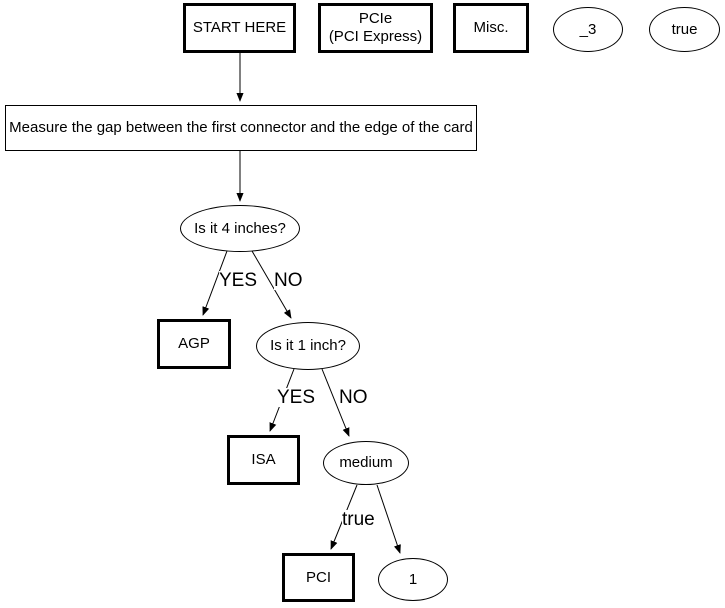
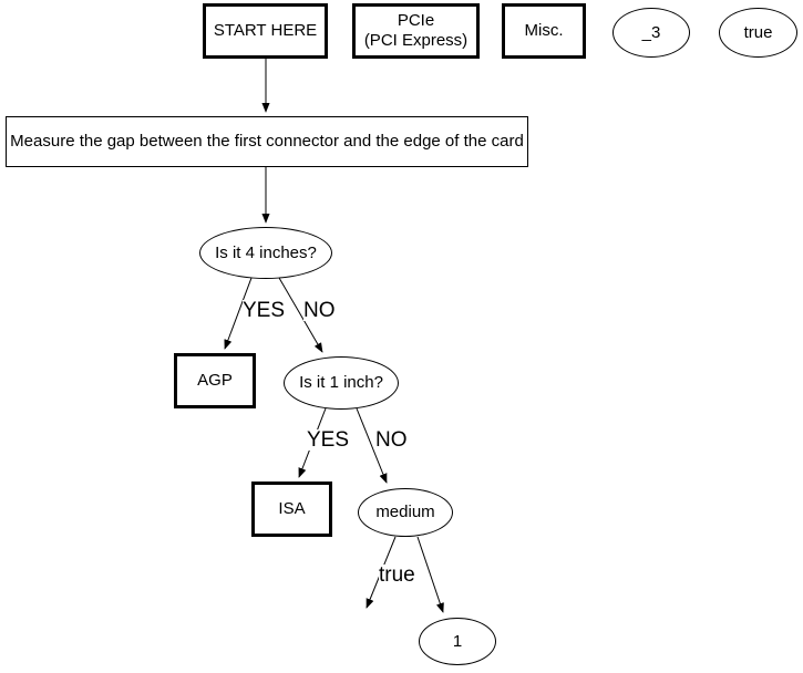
  START HERE
  PCIe
  (PCI Express)
  Misc.
  _3
  true
  Measure the gap between the first connector and the edge of the card
  Is it 4 inches?
  AGP
  Is it 1 inch?
  ISA
  medium
- PCI
  1
  YES
  NO
  YES
  NO
  true
